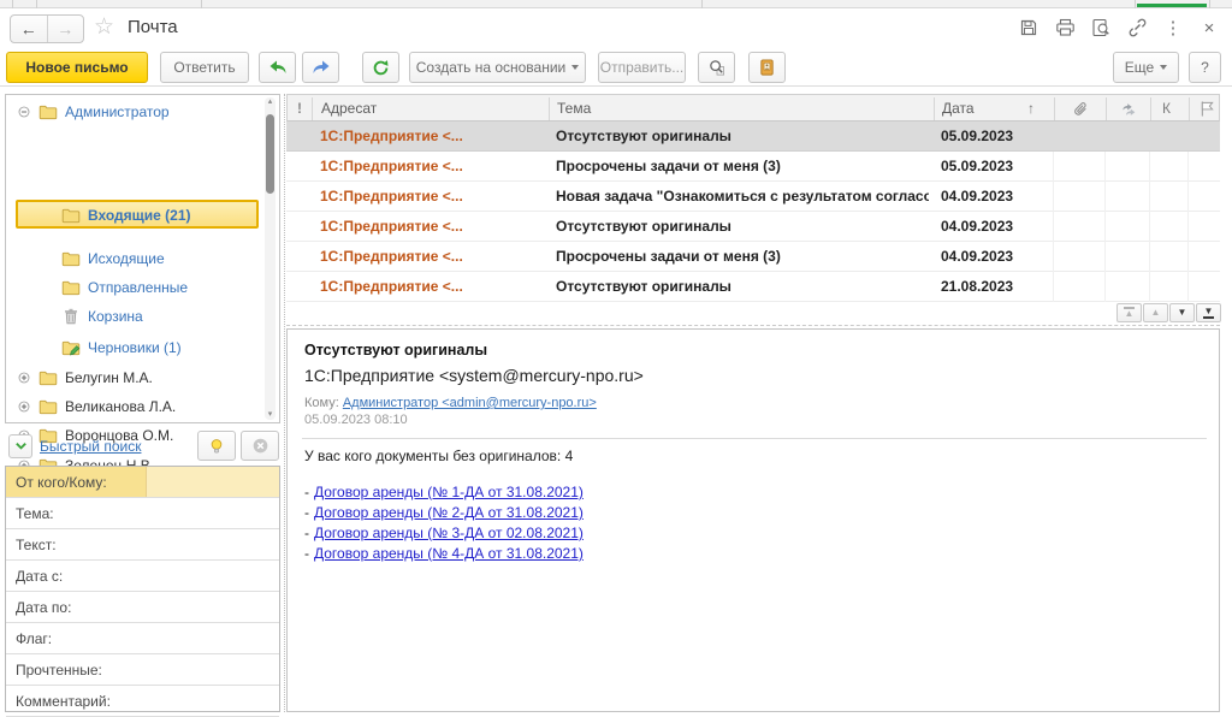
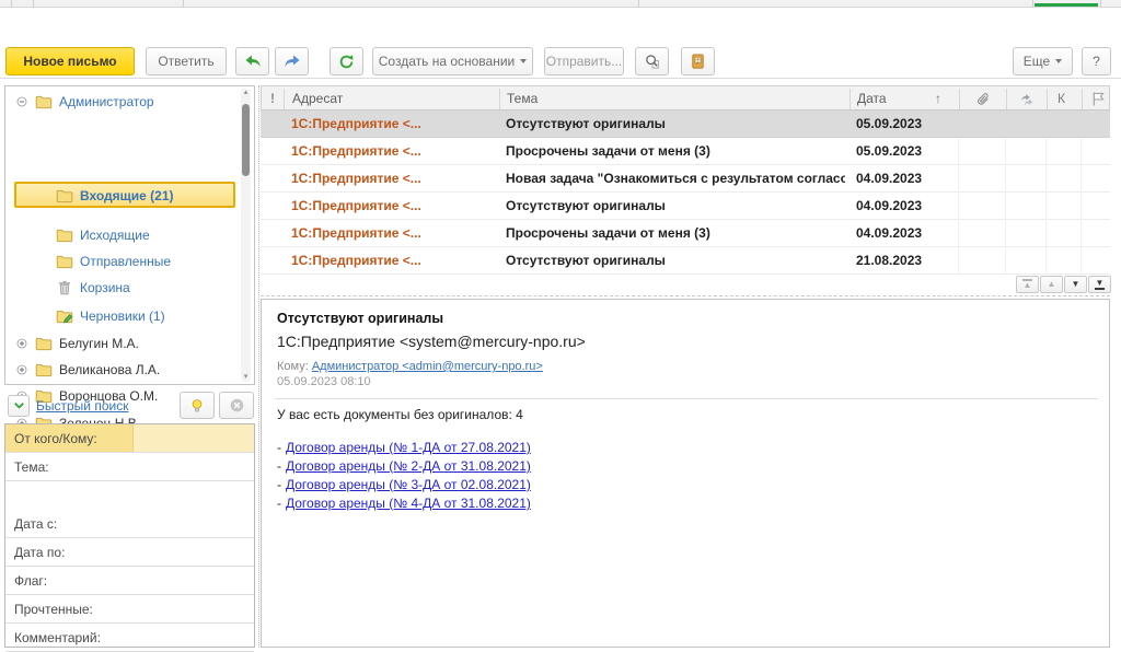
- ←
- →
- ☆
- Почта
- ⋮
- ×
  Новое письмо
  Ответить
  Создать на основании
  Отправить...
  Еще
  ?
  Администратор
  Входящие (21)
  Исходящие
  Отправленные
  Корзина
  Черновики (1)
  Белугин М.А.
  Великанова Л.А.
  Воронцова О.М.
  Быстрый поиск
  От кого/Кому:
  Тема:
- Текст:
  Дата с:
  Дата по:
  Флаг:
  Прочтенные:
  Комментарий:
  !
  Адресат
  Тема
  Дата
  ↑
  К
  1С:Предприятие <...
  Отсутствуют оригиналы
  05.09.2023
  1С:Предприятие <...
  Просрочены задачи от меня (3)
  05.09.2023
  1С:Предприятие <...
  Новая задача "Ознакомиться с результатом согласо
  04.09.2023
  1С:Предприятие <...
  Отсутствуют оригиналы
  04.09.2023
  1С:Предприятие <...
  Просрочены задачи от меня (3)
  04.09.2023
  1С:Предприятие <...
  Отсутствуют оригиналы
  21.08.2023
  ▲
  ▲
  ▼
  ▼
  Отсутствуют оригиналы
  1С:Предприятие <system@mercury-npo.ru>
  Кому: Администратор <admin@mercury-npo.ru>
  05.09.2023 08:10
- У вас кого документы без оригиналов: 4
+ У вас есть документы без оригиналов: 4
- - Договор аренды (№ 1-ДА от 31.08.2021)
+ - Договор аренды (№ 1-ДА от 27.08.2021)
  - Договор аренды (№ 2-ДА от 31.08.2021)
  - Договор аренды (№ 3-ДА от 02.08.2021)
  - Договор аренды (№ 4-ДА от 31.08.2021)
